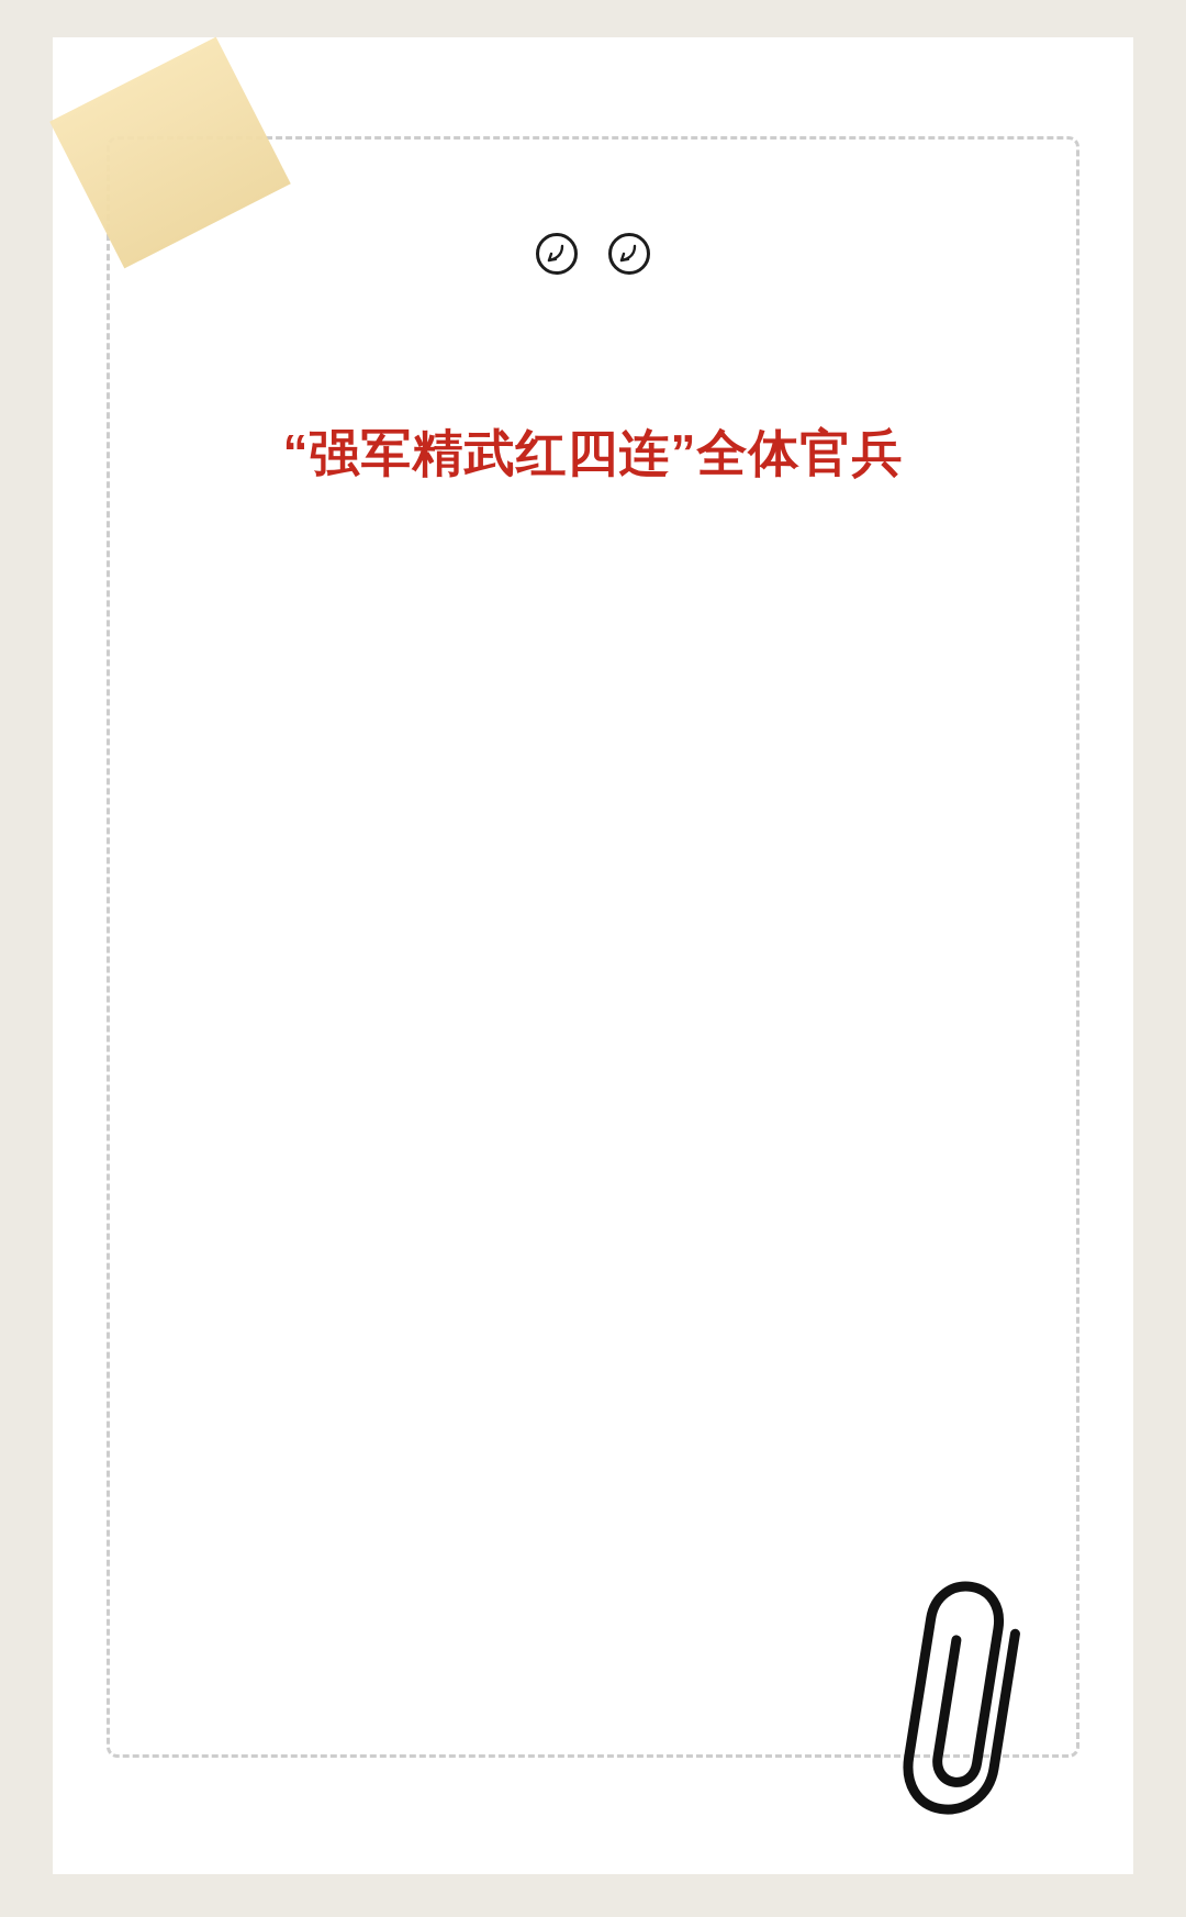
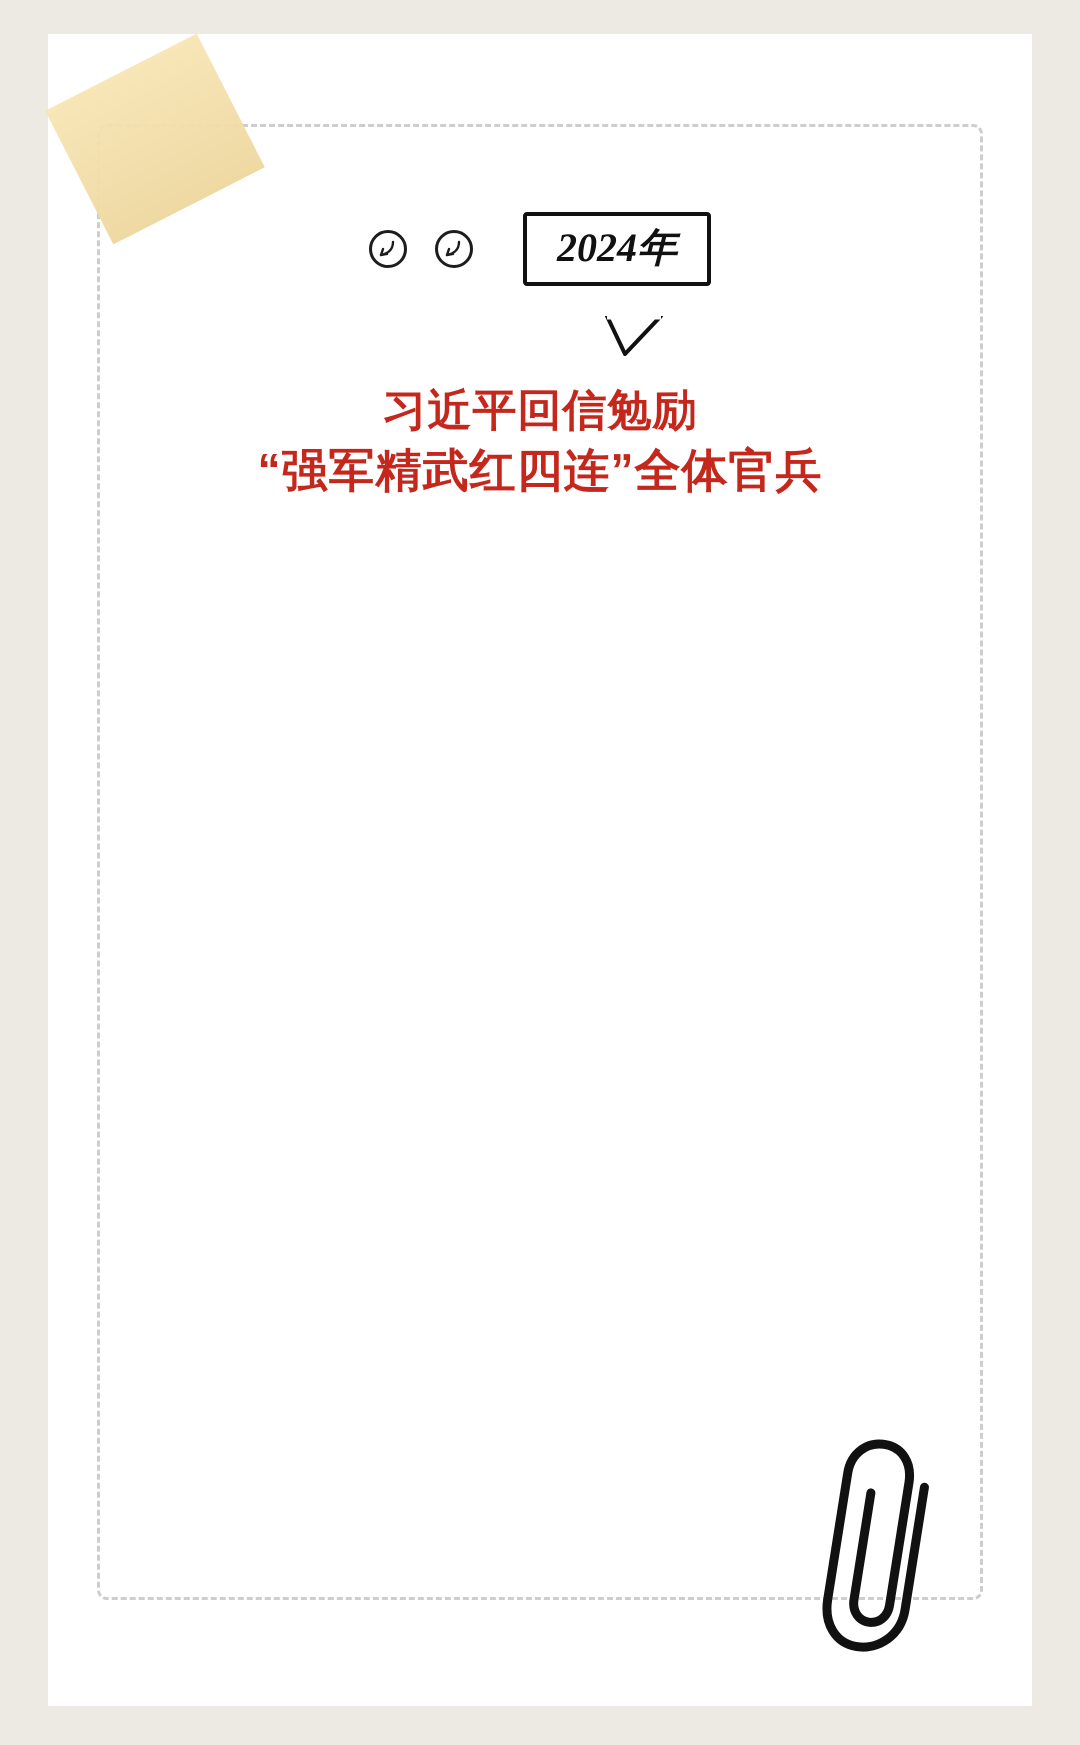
+ 2024年
+ 习近平回信勉励
  “强军精武红四连”全体官兵
